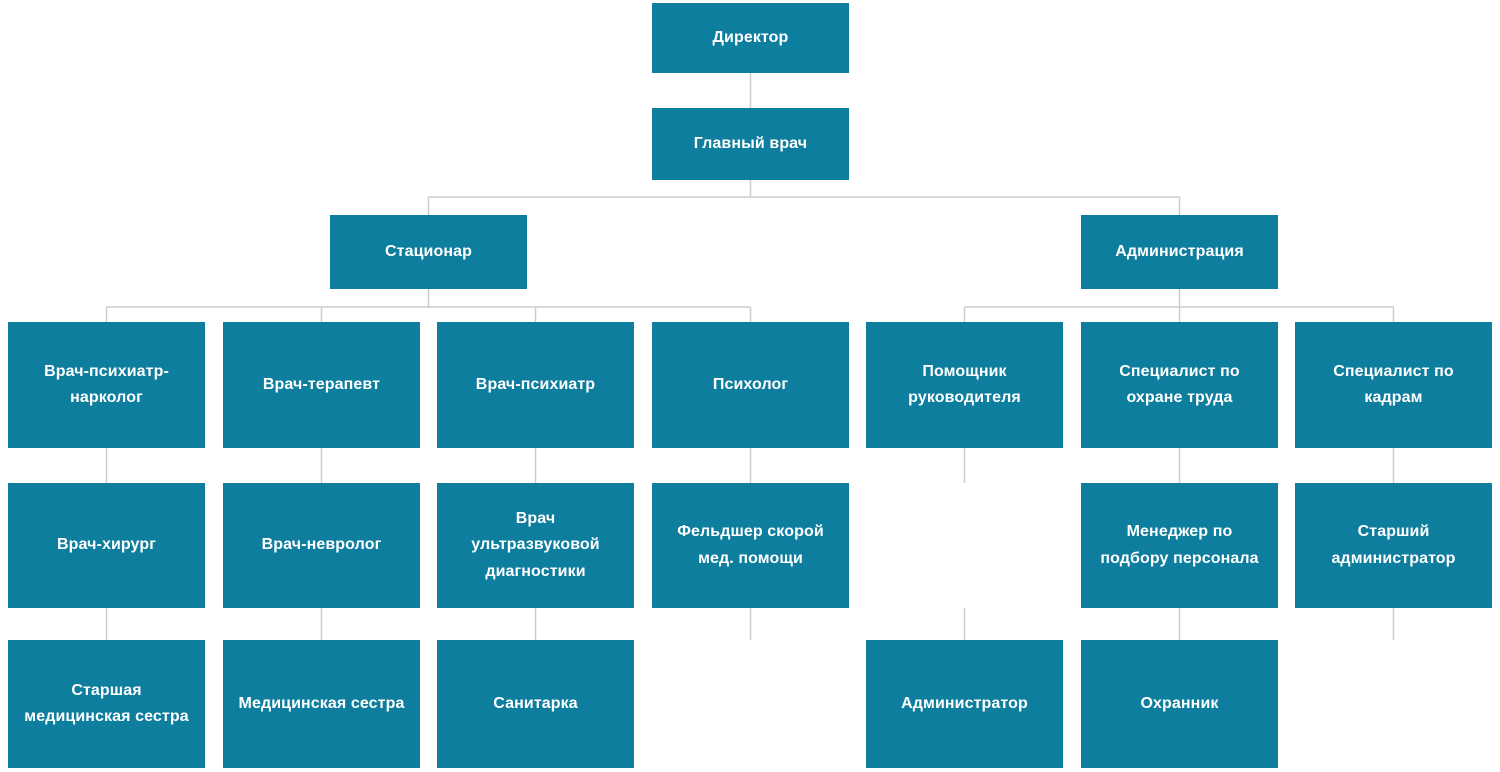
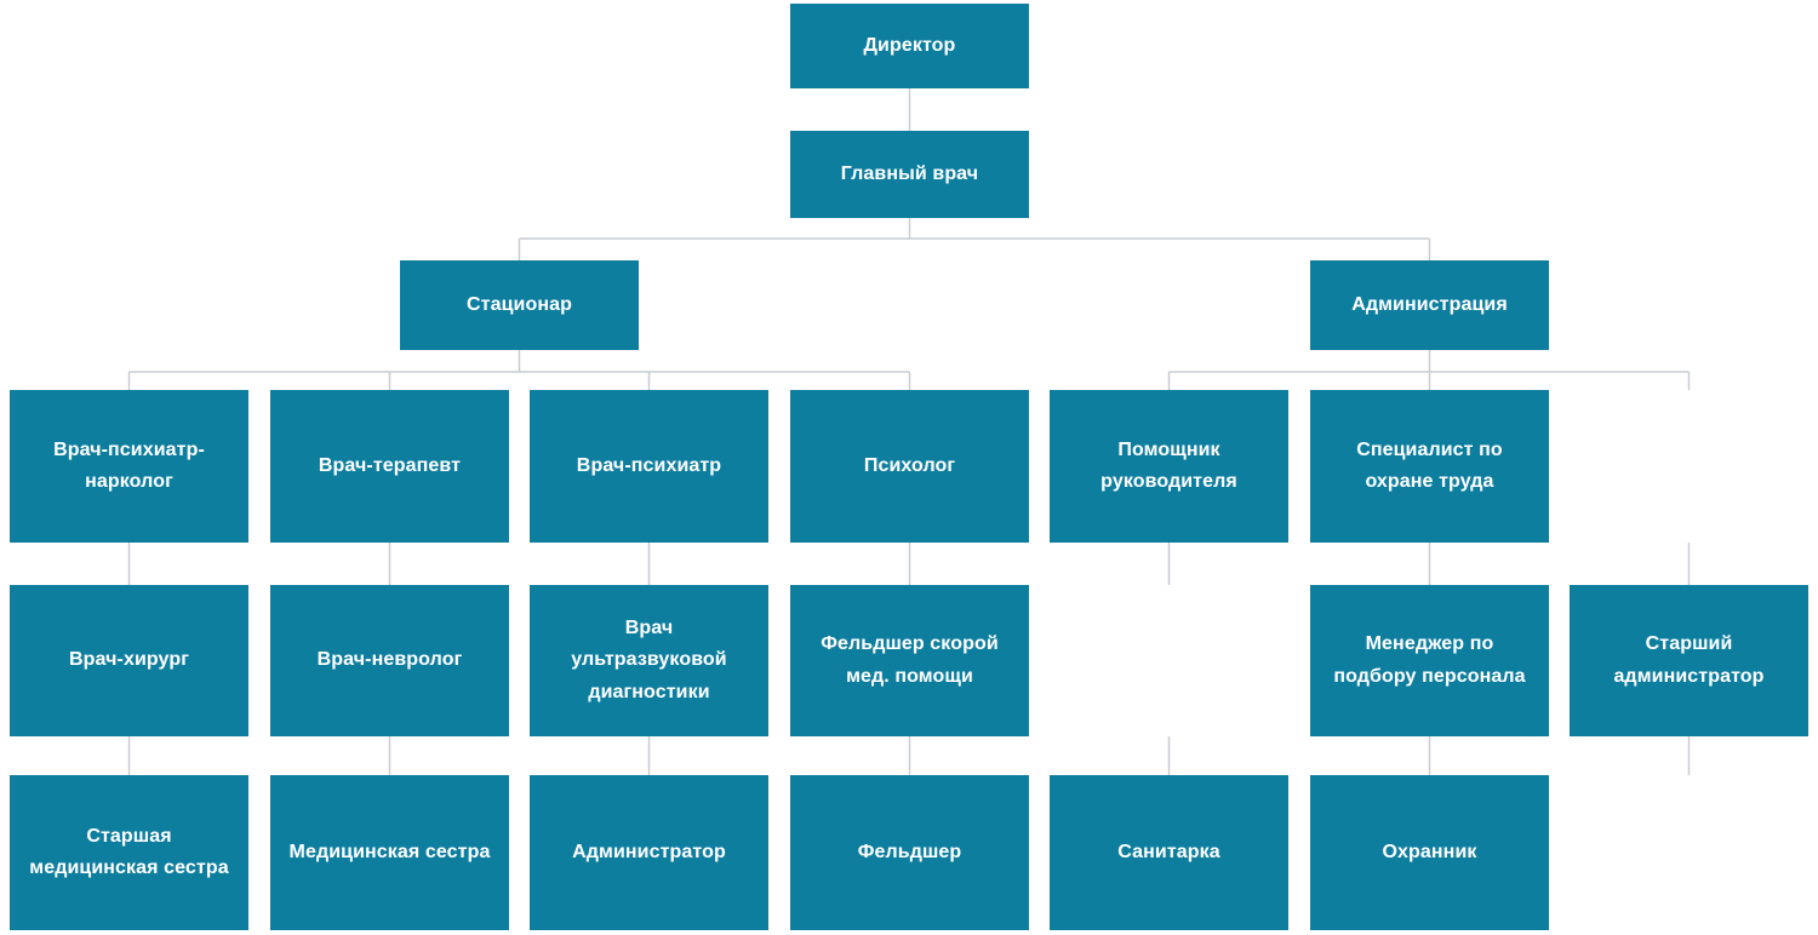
  Директор
  Главный врач
  Стационар
  Администрация
  Врач-психиатр-нарколог
  Врач-терапевт
  Врач-психиатр
  Психолог
  Помощник руководителя
  Специалист по охране труда
- Специалист по кадрам
  Врач-хирург
  Врач-невролог
  Врач ультразвуковой диагностики
  Фельдшер скорой мед. помощи
  Менеджер по подбору персонала
  Старший администратор
  Старшая медицинская сестра
  Медицинская сестра
- Санитарка
+ Администратор
+ Фельдшер
- Администратор
+ Санитарка
  Охранник
